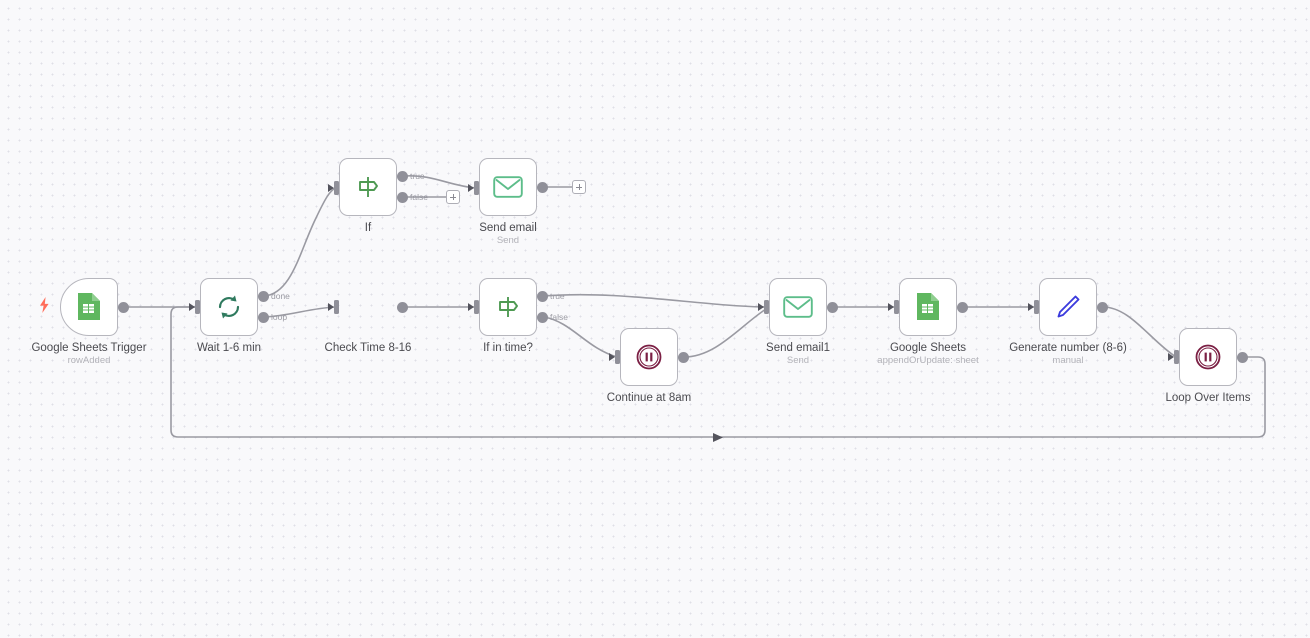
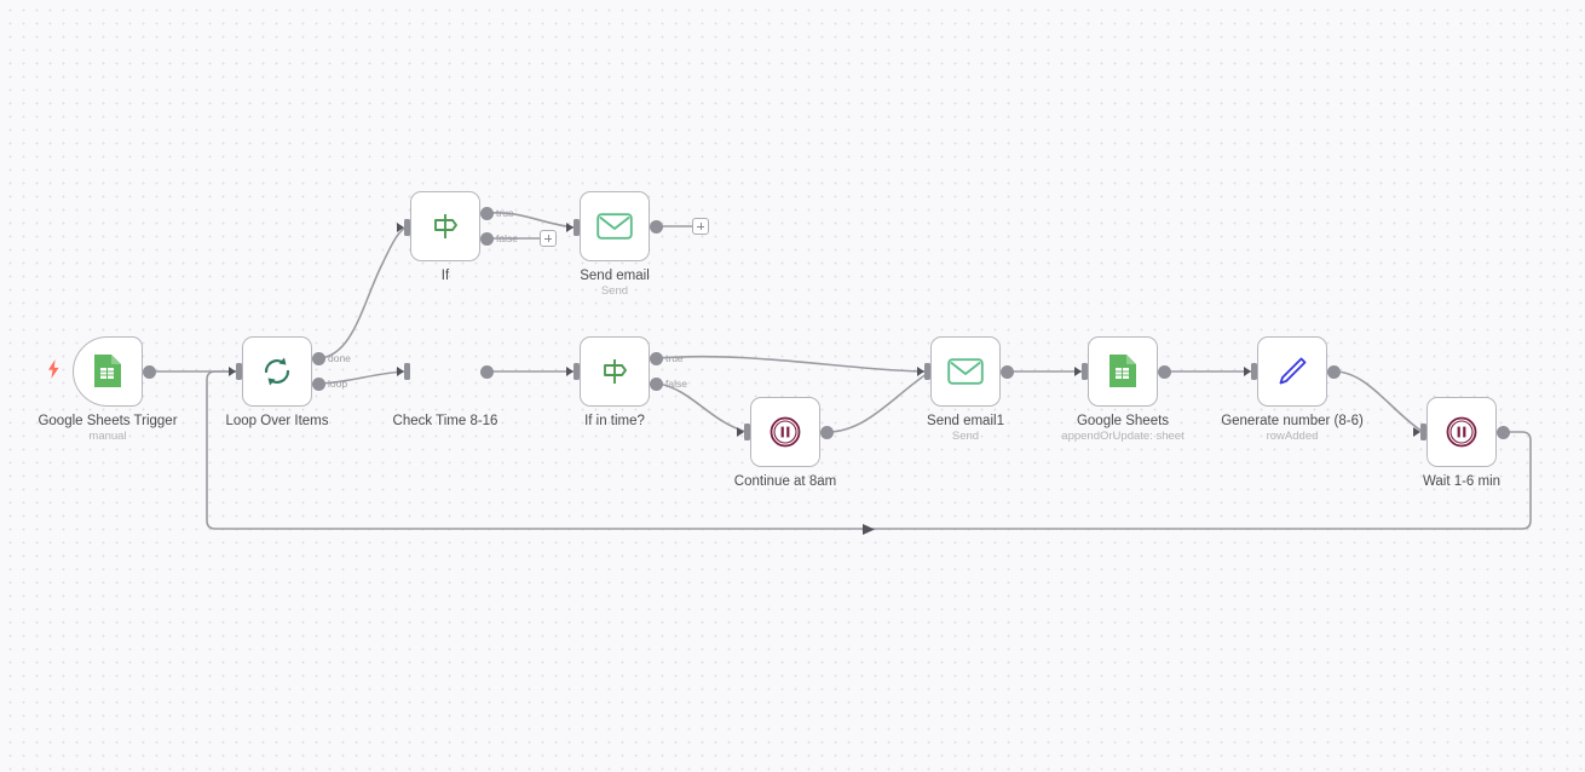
  Google Sheets Trigger
- rowAdded
+ manual
  done
  loop
- Wait 1-6 min
+ Loop Over Items
  true
  false
  If
  Send email
  Send
  Check Time 8-16
  true
  false
  If in time?
  Continue at 8am
  Send email1
  Send
  Google Sheets
  appendOrUpdate: sheet
  Generate number (8-6)
- manual
+ rowAdded
- Loop Over Items
+ Wait 1-6 min
